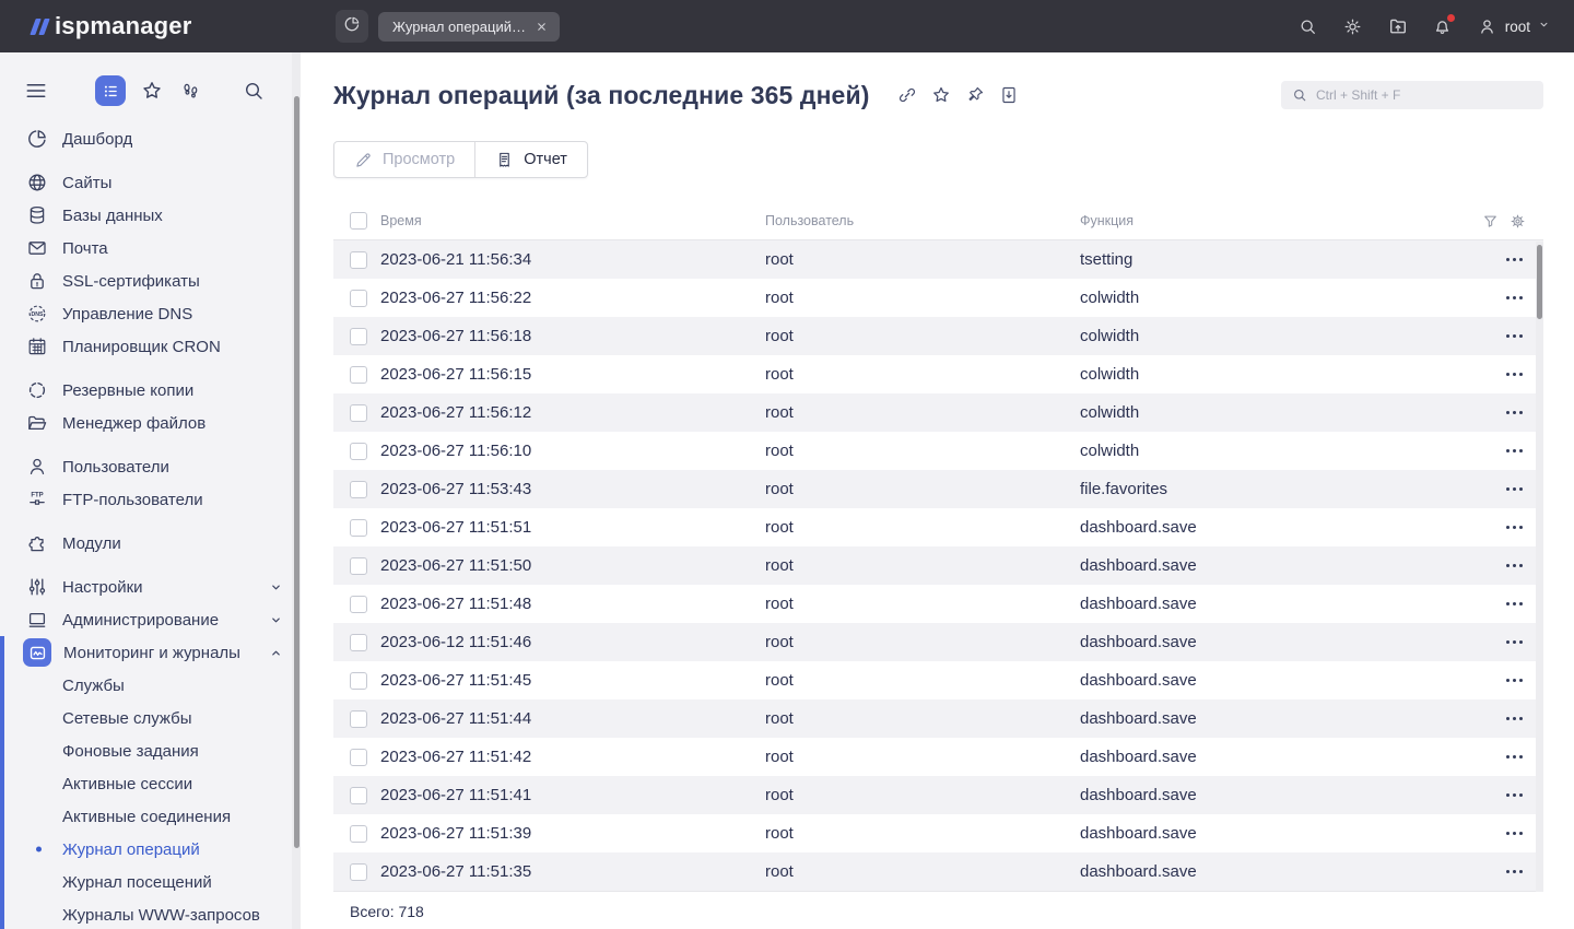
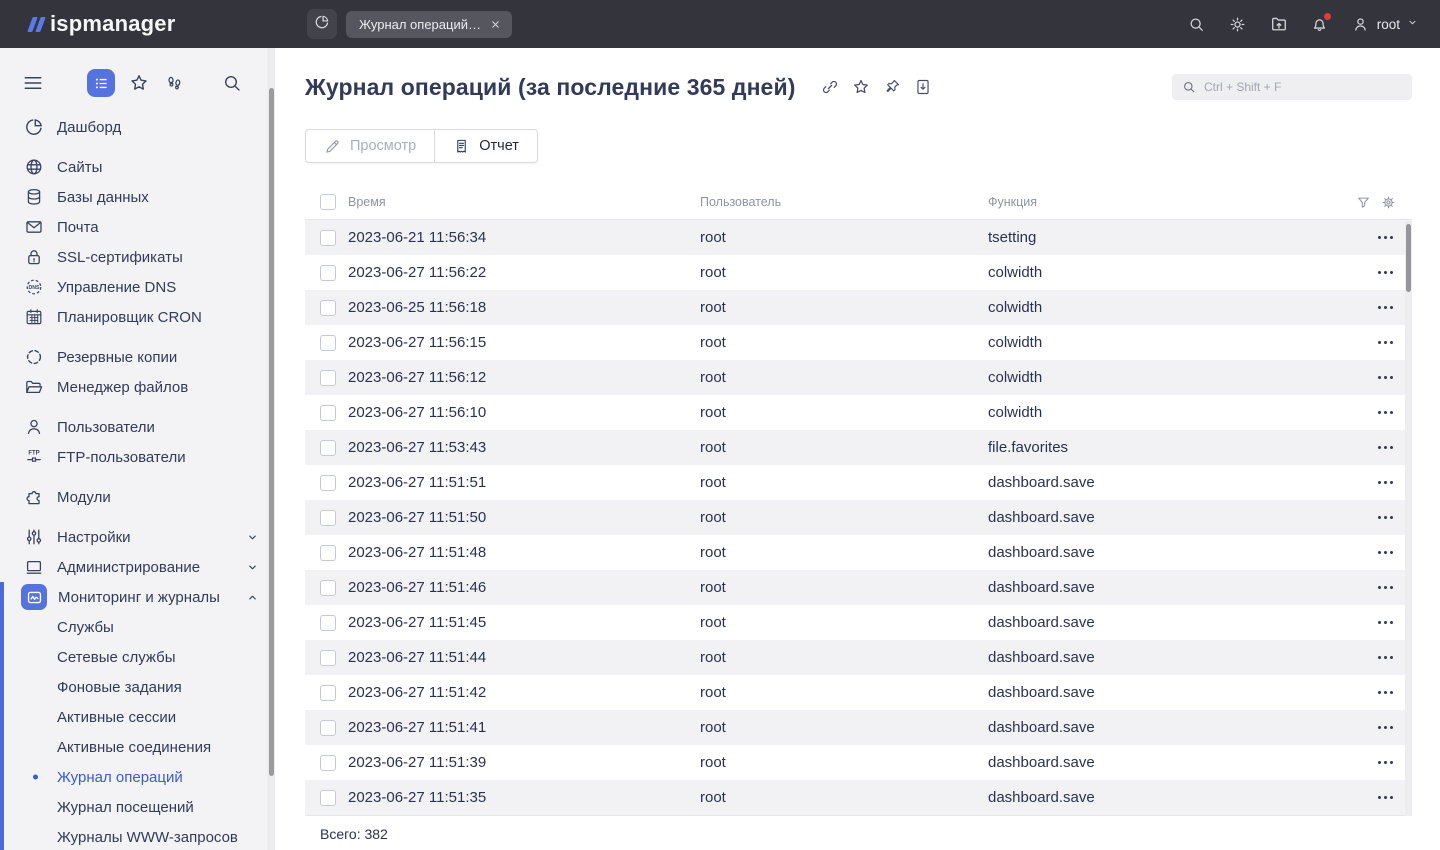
  ispmanager
  Журнал операций…
  root
  Дашборд
  Сайты
  Базы данных
  Почта
  SSL-сертификаты
  Управление DNS
  Планировщик CRON
  Резервные копии
  Менеджер файлов
  Пользователи
  FTP-пользователи
  Модули
  Настройки
  Администрирование
  Мониторинг и журналы
  Службы
  Сетевые службы
  Фоновые задания
  Активные сессии
  Активные соединения
  Журнал операций
  Журнал посещений
  Журналы WWW-запросов
  Журнал операций (за последние 365 дней)
  Ctrl + Shift + F
  Просмотр
  Отчет
  Время
  Пользователь
  Функция
  2023-06-21 11:56:34
  root
  tsetting
  2023-06-27 11:56:22
  root
  colwidth
- 2023-06-27 11:56:18
+ 2023-06-25 11:56:18
  root
  colwidth
  2023-06-27 11:56:15
  root
  colwidth
  2023-06-27 11:56:12
  root
  colwidth
  2023-06-27 11:56:10
  root
  colwidth
  2023-06-27 11:53:43
  root
  file.favorites
  2023-06-27 11:51:51
  root
  dashboard.save
  2023-06-27 11:51:50
  root
  dashboard.save
  2023-06-27 11:51:48
  root
  dashboard.save
- 2023-06-12 11:51:46
+ 2023-06-27 11:51:46
  root
  dashboard.save
  2023-06-27 11:51:45
  root
  dashboard.save
  2023-06-27 11:51:44
  root
  dashboard.save
  2023-06-27 11:51:42
  root
  dashboard.save
  2023-06-27 11:51:41
  root
  dashboard.save
  2023-06-27 11:51:39
  root
  dashboard.save
  2023-06-27 11:51:35
  root
  dashboard.save
- Всего: 718
+ Всего: 382
